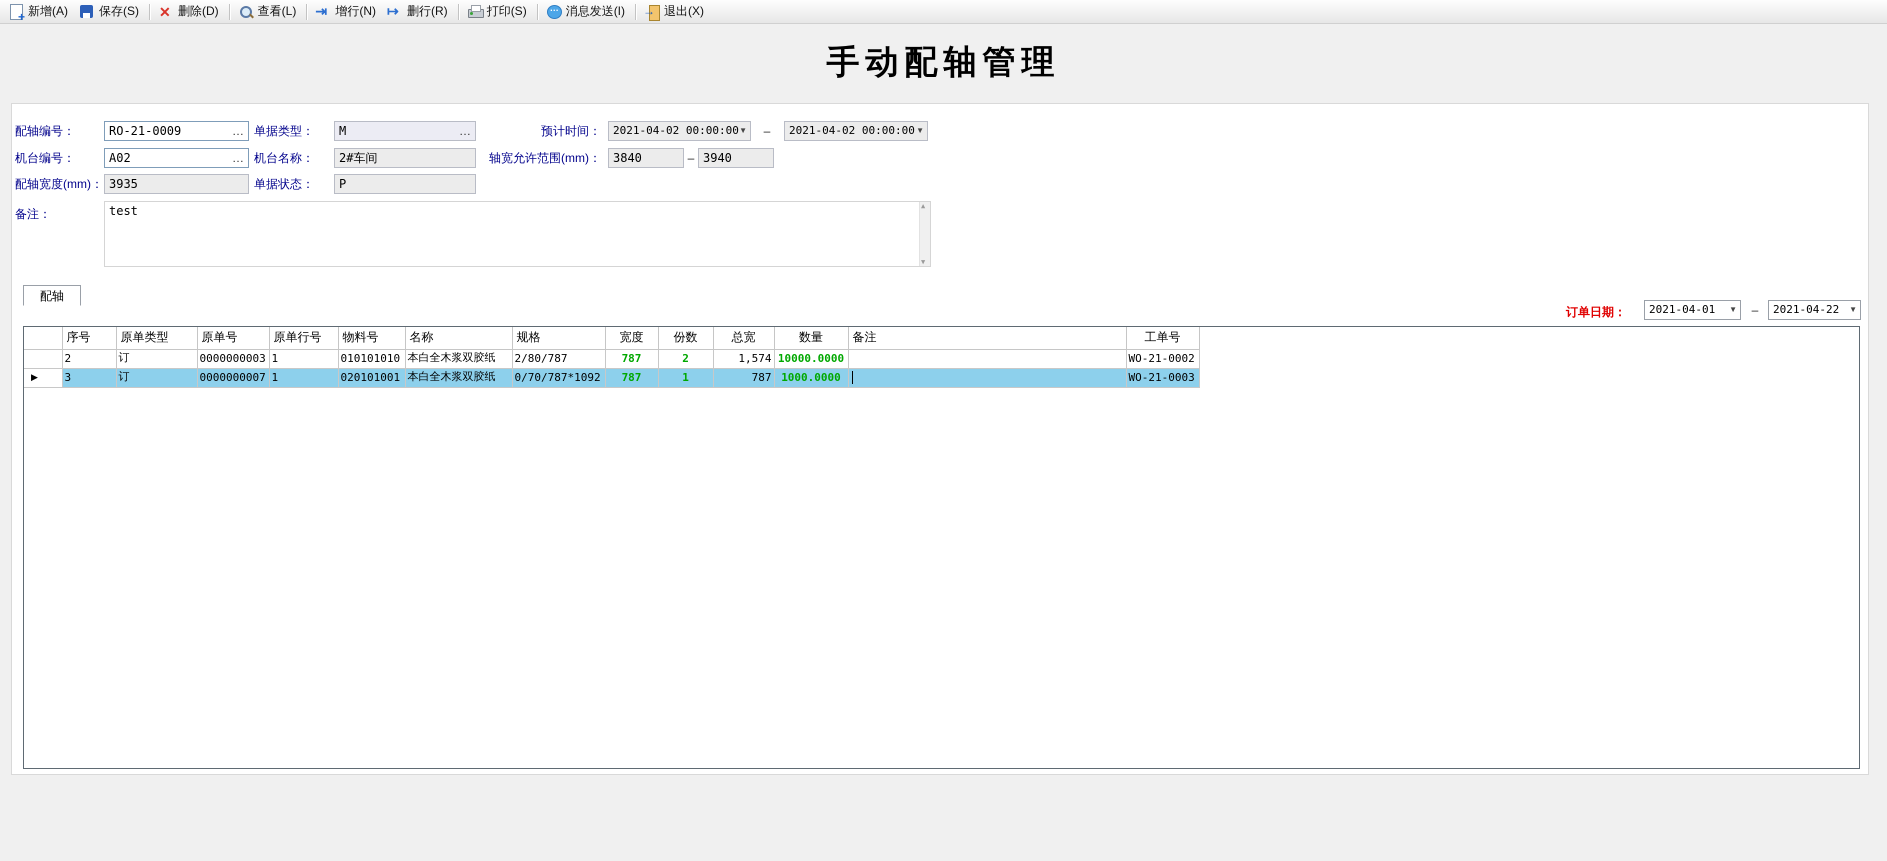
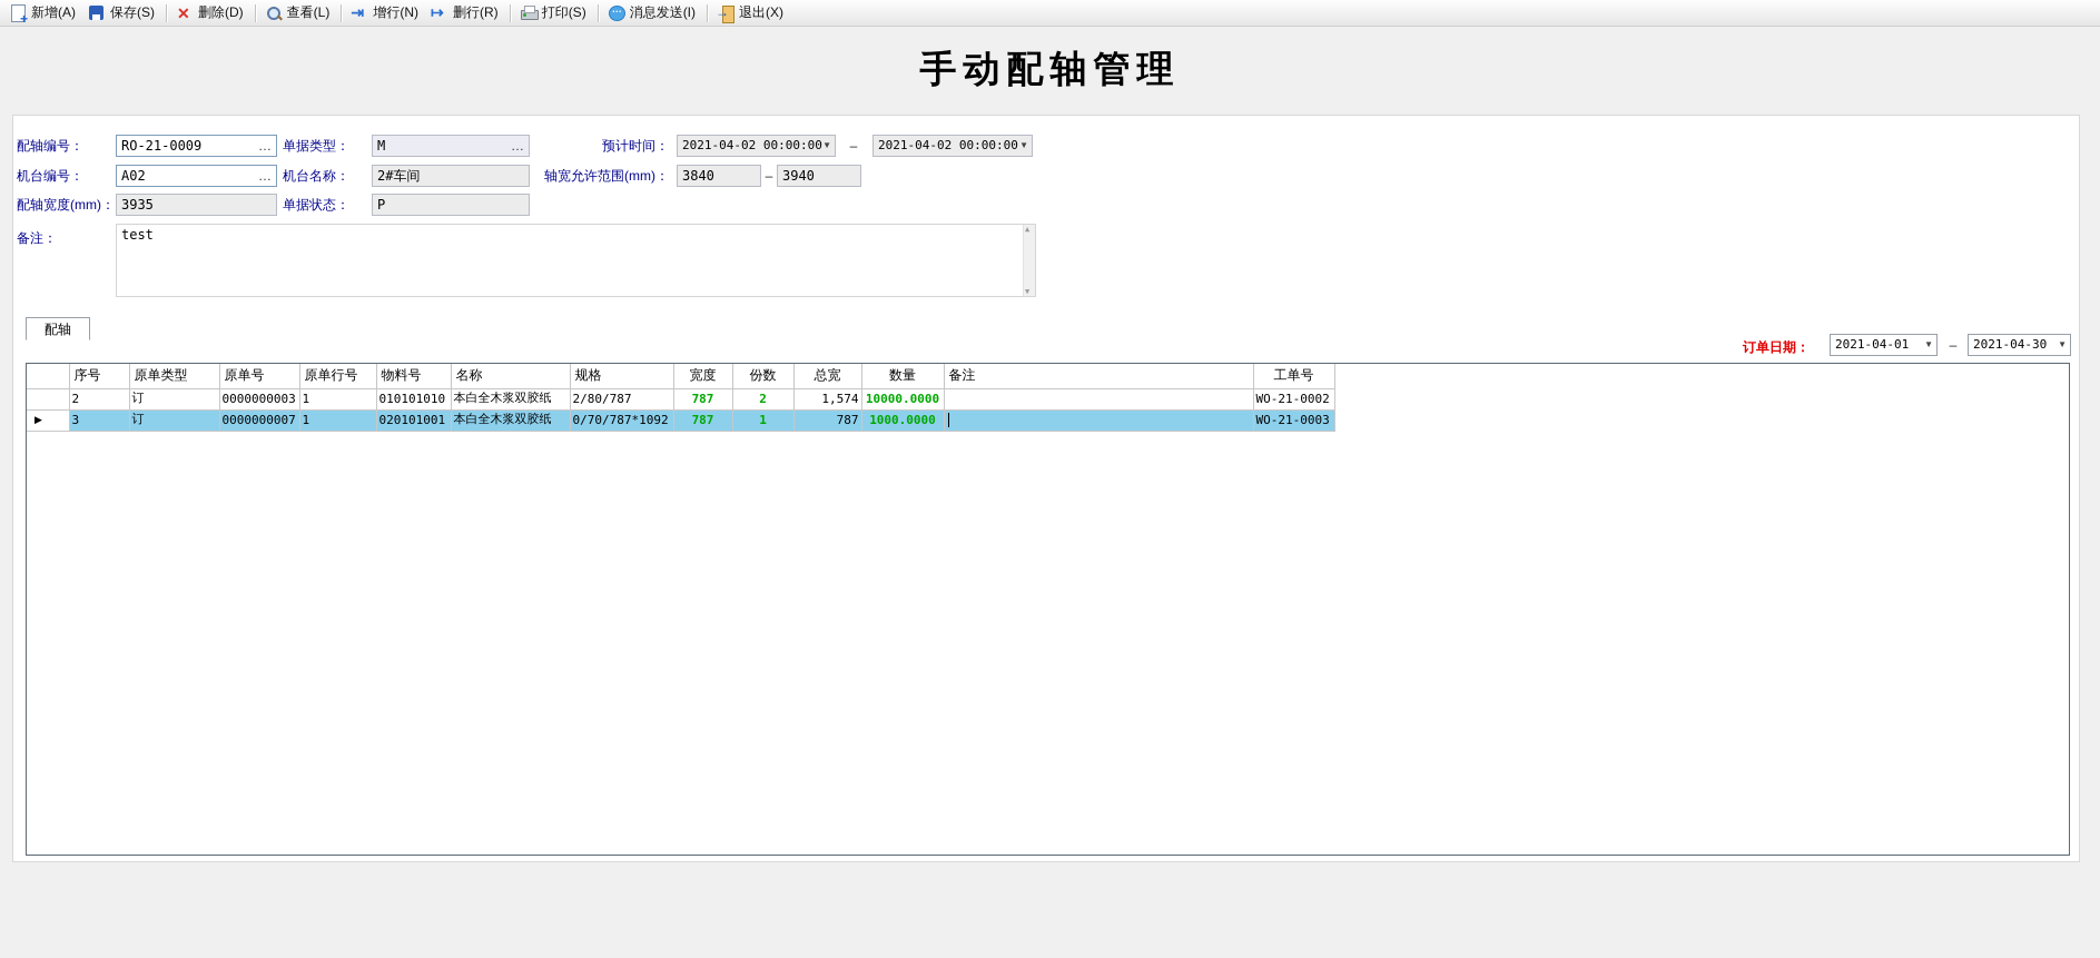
  新增(A)
  保存(S)
  删除(D)
  查看(L)
  增行(N)
  删行(R)
  打印(S)
  消息发送(I)
  退出(X)
  手动配轴管理
  配轴编号：
  RO-21-0009
  …
  单据类型：
  M
  …
  预计时间：
  2021-04-02 00:00:00
  ▼
  –
  2021-04-02 00:00:00
  ▼
  机台编号：
  A02
  …
  机台名称：
  2#车间
  轴宽允许范围(mm)：
  3840
  –
  3940
  配轴宽度(mm)：
  3935
  单据状态：
  P
  备注：
  test
  配轴
  订单日期：
  2021-04-01
  ▼
  –
- 2021-04-22
+ 2021-04-30
  ▼
  	序号	原单类型	原单号	原单行号	物料号	名称	规格	宽度	份数	总宽	数量	备注	工单号
  	2	订	0000000003	1	010101010	本白全木浆双胶纸	2/80/787	787	2	1,574	10000.0000		WO-21-0002
  ▶	3	订	0000000007	1	020101001	本白全木浆双胶纸	0/70/787*1092	787	1	787	1000.0000		WO-21-0003
